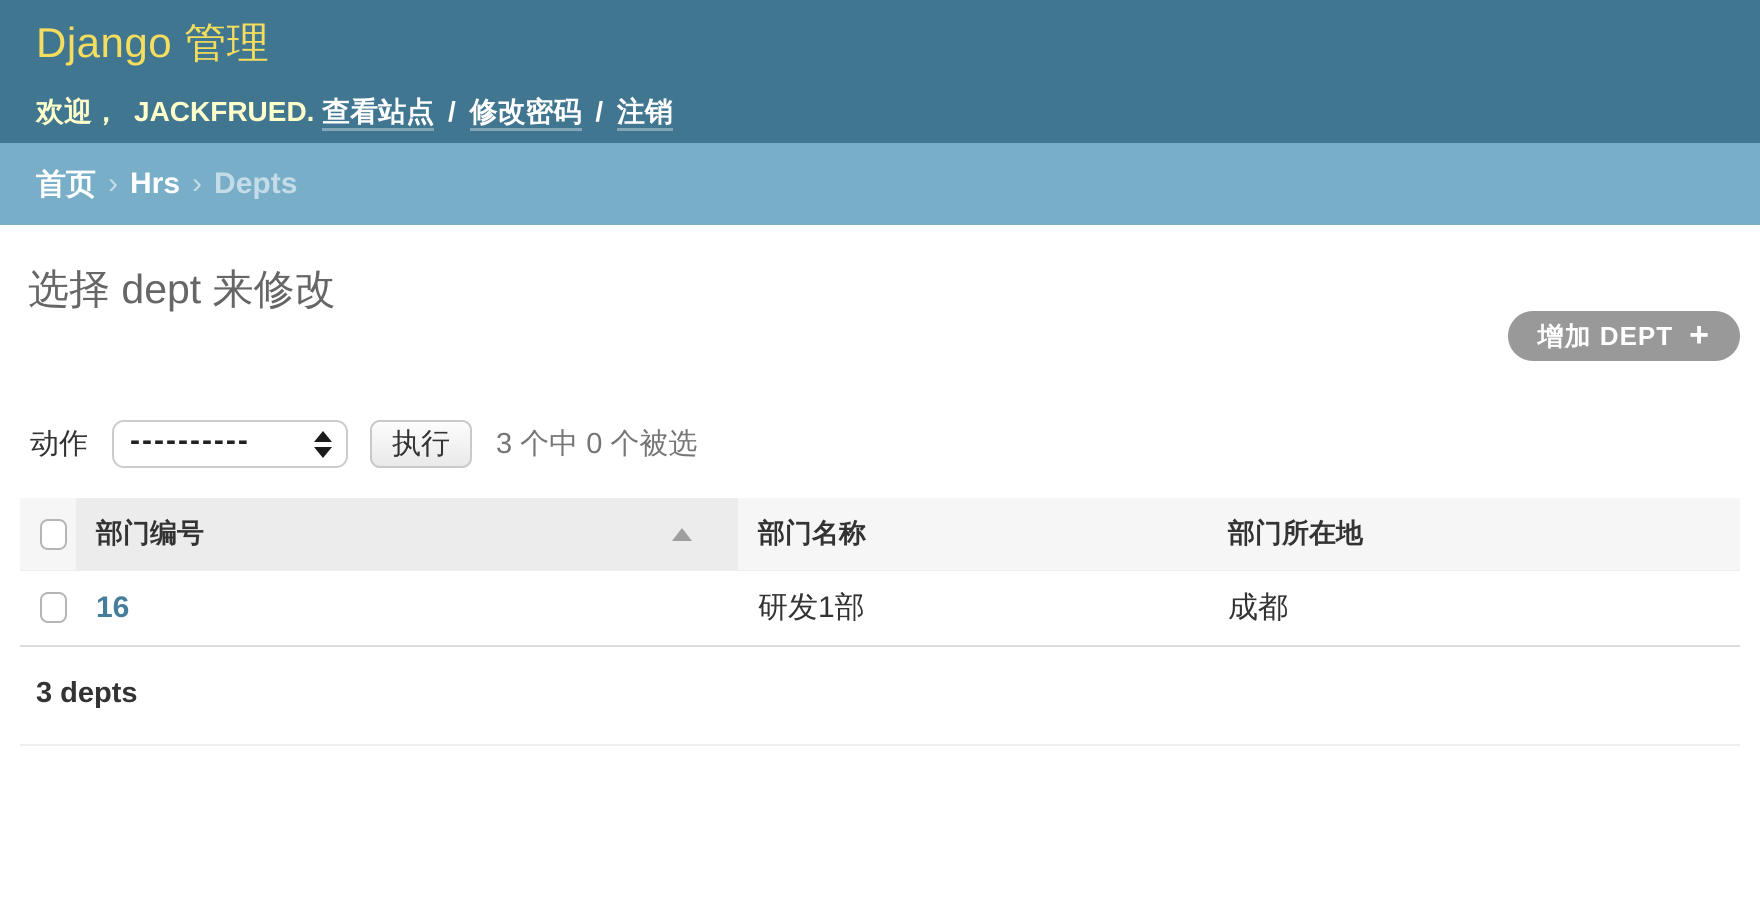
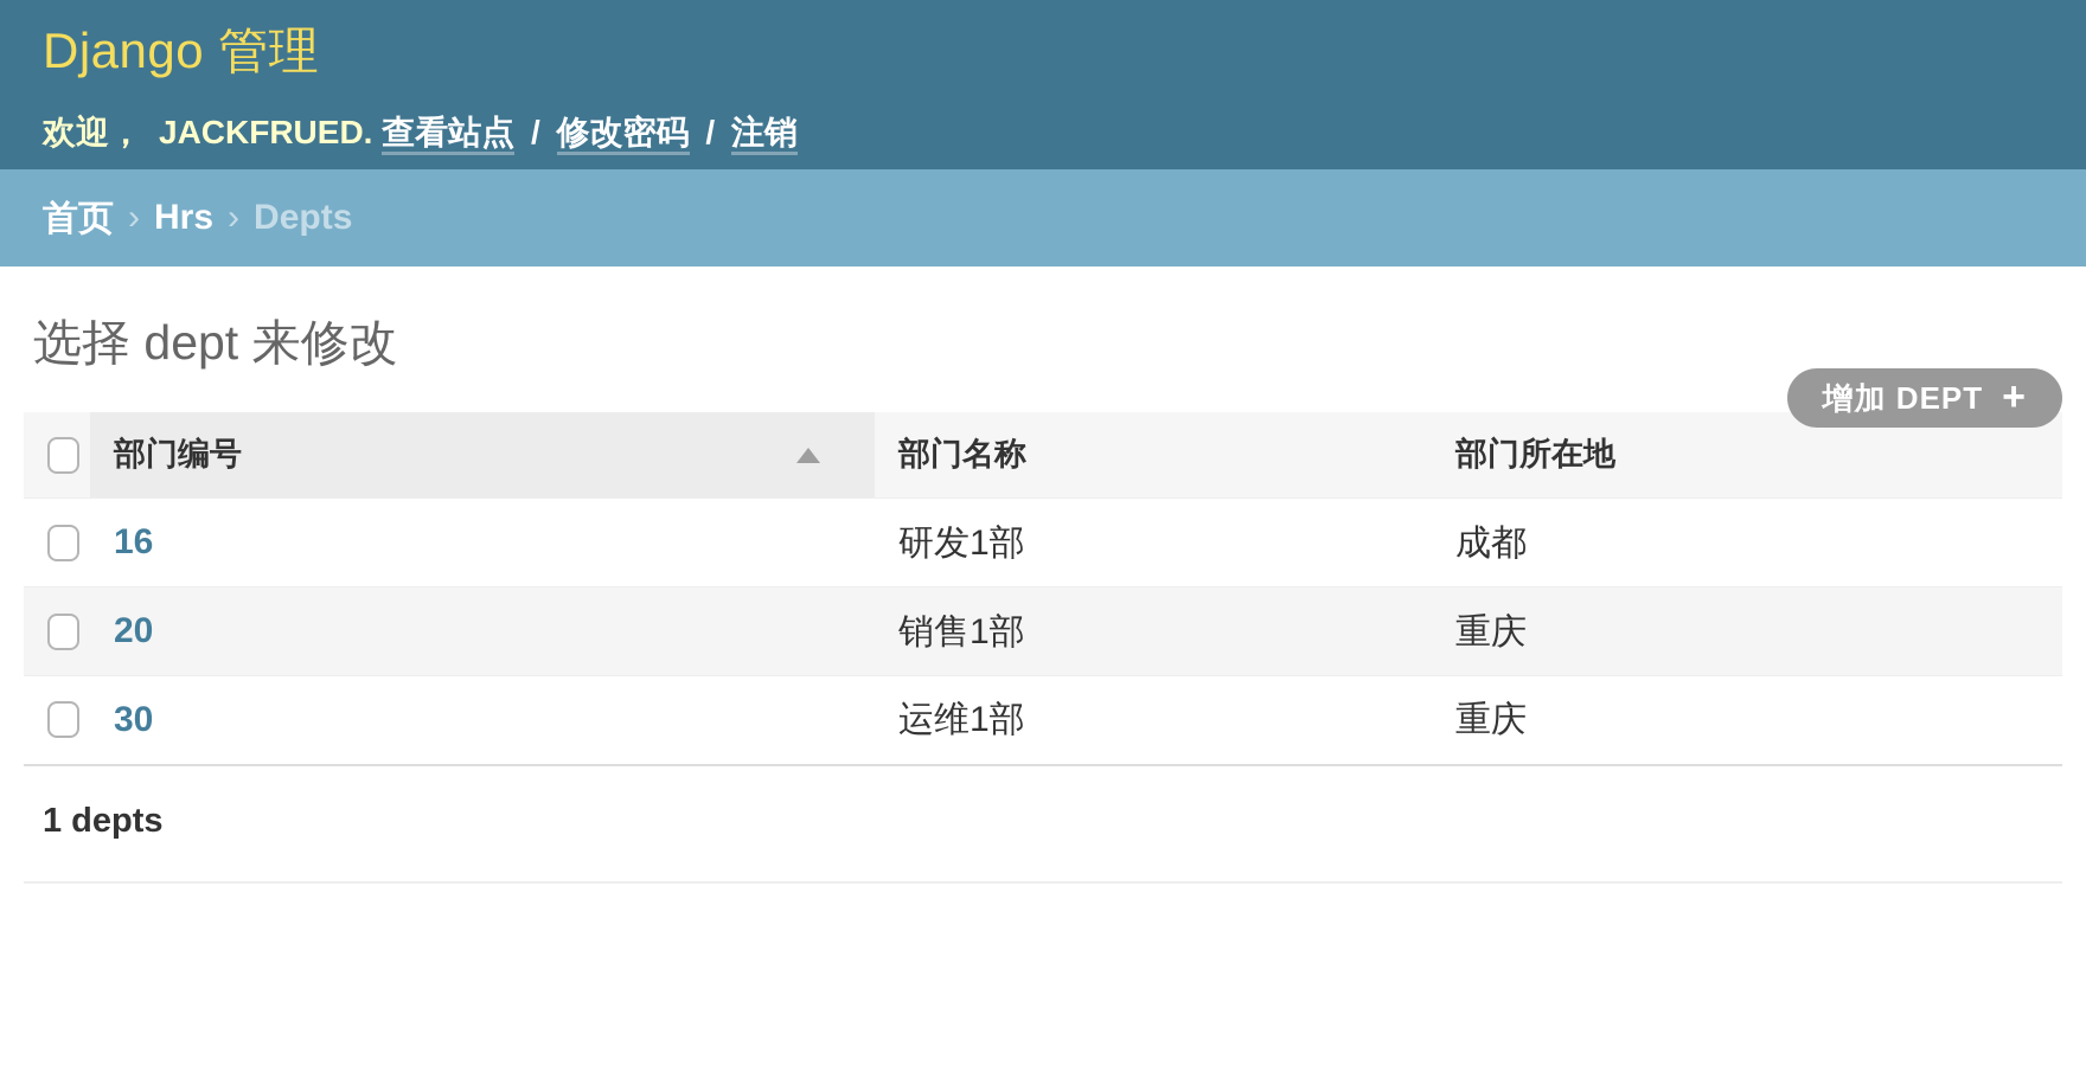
  Django 管理
  欢迎， JACKFRUED. 查看站点 / 修改密码 / 注销
  首页
  ›
  Hrs
  ›
  Depts
  选择 dept 来修改
  增加 DEPT
  +
- 动作
- ----------
- 执行
- 3 个中 0 个被选
  	部门编号	部门名称	部门所在地
  	16	研发1部	成都
+ 	20	销售1部	重庆
+ 	30	运维1部	重庆
- 3 depts
+ 1 depts
